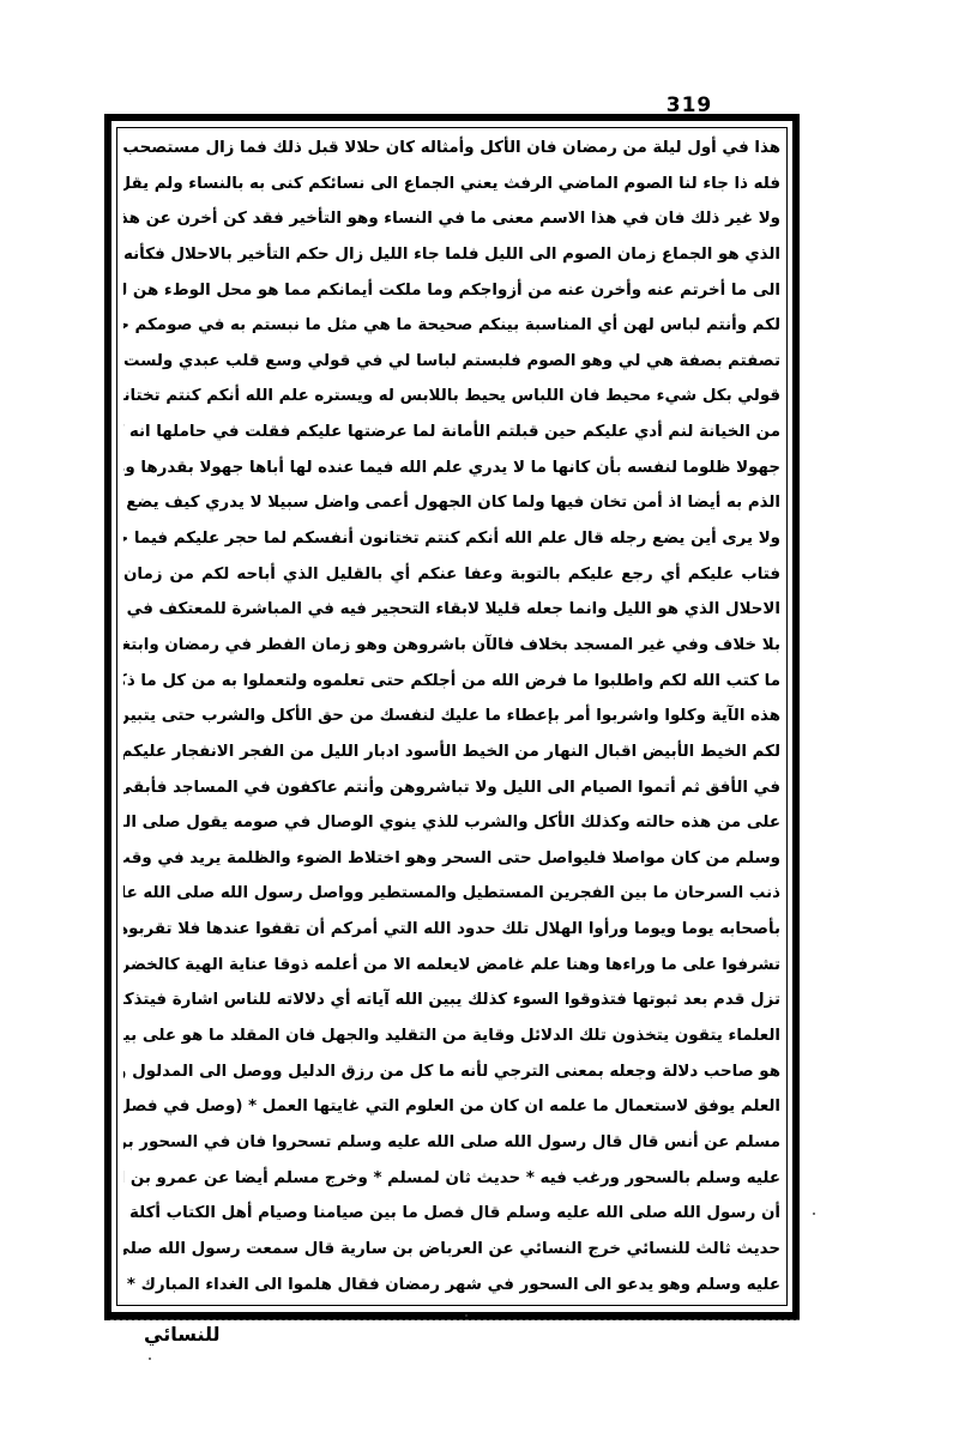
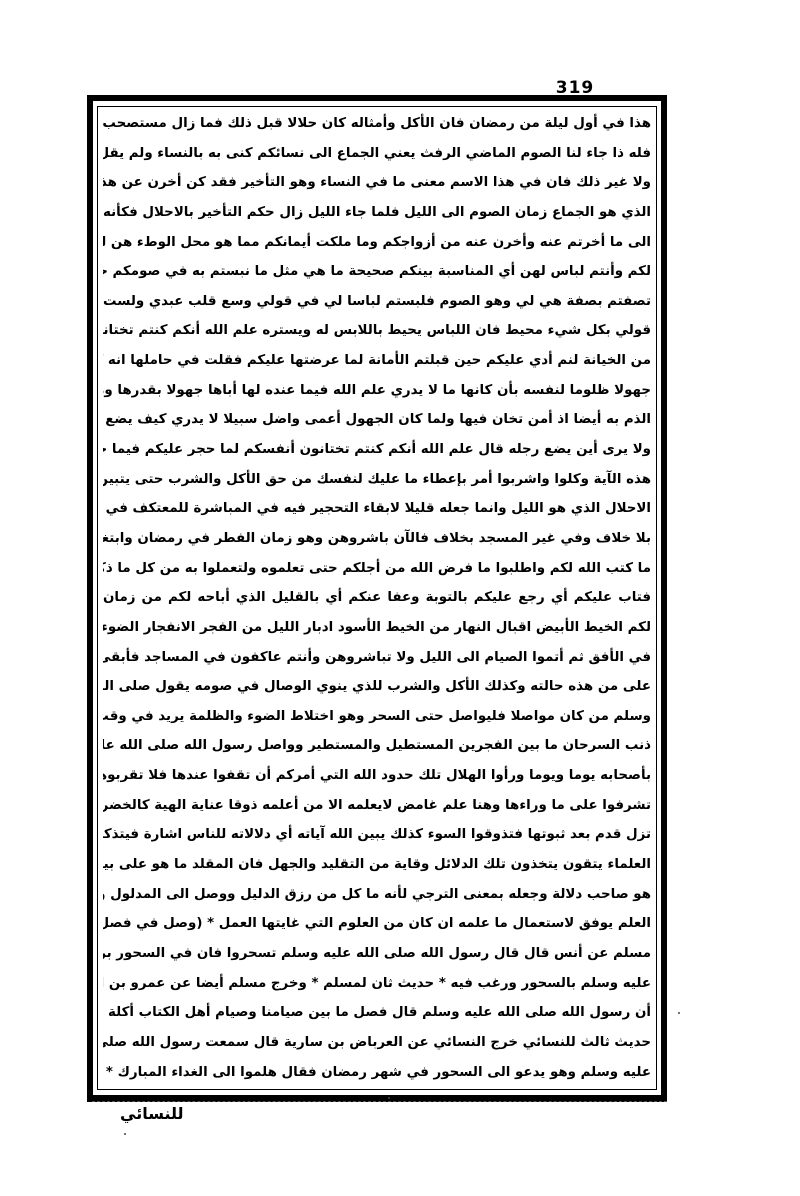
  319
  هذا في أول ليلة من رمضان فان الأكل وأمثاله كان حلالا قبل ذلك فما زال مستصحب
  فله ذا جاء لنا الصوم الماضي الرفث يعني الجماع الى نسائكم كنى به بالنساء ولم يقل
  ولا غير ذلك فان في هذا الاسم معنى ما في النساء وهو التأخير فقد كن أخرن عن هذ
  الذي هو الجماع زمان الصوم الى الليل فلما جاء الليل زال حكم التأخير بالاحلال فكأنه
  الى ما أخرتم عنه وأخرن عنه من أزواجكم وما ملكت أيمانكم مما هو محل الوطء هن ل
  لكم وأنتم لباس لهن أي المناسبة بينكم صحيحة ما هي مثل ما نبستم به في صومكم ح
  تصفتم بصفة هي لي وهو الصوم فلبستم لباسا لي في قولي وسع قلب عبدي ولست
  قولي بكل شيء محيط فان اللباس يحيط باللابس له ويستره علم الله أنكم كنتم تختان
  من الخيانة لنم أدي عليكم حين قبلتم الأمانة لما عرضتها عليكم فقلت في حاملها انه
  جهولا ظلوما لنفسه بأن كانها ما لا يدري علم الله فيما عنده لها أباها جهولا بقدرها و
  الذم به أيضا اذ أمن تخان فيها ولما كان الجهول أعمى واضل سبيلا لا يدري كيف يضع
  ولا يرى أين يضع رجله قال علم الله أنكم كنتم تختانون أنفسكم لما حجر عليكم فيما ح
- فتاب عليكم أي رجع عليكم بالتوبة وعفا عنكم أي بالقليل الذي أباحه لكم من زمان
+ هذه الآية وكلوا واشربوا أمر بإعطاء ما عليك لنفسك من حق الأكل والشرب حتى يتبين
  الاحلال الذي هو الليل وانما جعله قليلا لابقاء التحجير فيه في المباشرة للمعتكف في
  بلا خلاف وفي غير المسجد بخلاف فالآن باشروهن وهو زمان الفطر في رمضان وابتغ
  ما كتب الله لكم واطلبوا ما فرض الله من أجلكم حتى تعلموه ولتعملوا به من كل ما ذ
- هذه الآية وكلوا واشربوا أمر بإعطاء ما عليك لنفسك من حق الأكل والشرب حتى يتبين
+ فتاب عليكم أي رجع عليكم بالتوبة وعفا عنكم أي بالقليل الذي أباحه لكم من زمان
- لكم الخيط الأبيض اقبال النهار من الخيط الأسود ادبار الليل من الفجر الانفجار عليكم
+ لكم الخيط الأبيض اقبال النهار من الخيط الأسود ادبار الليل من الفجر الانفجار الضوء
  في الأفق ثم أتموا الصيام الى الليل ولا تباشروهن وأنتم عاكفون في المساجد فأبقى
  على من هذه حالته وكذلك الأكل والشرب للذي ينوي الوصال في صومه يقول صلى ال
  وسلم من كان مواصلا فليواصل حتى السحر وهو اختلاط الضوء والظلمة يريد في وقت
  ذنب السرحان ما بين الفجرين المستطيل والمستطير وواصل رسول الله صلى الله عل
  بأصحابه يوما ويوما ورأوا الهلال تلك حدود الله التي أمركم أن تقفوا عندها فلا تقربوه
  تشرفوا على ما وراءها وهنا علم غامض لايعلمه الا من أعلمه ذوقا عناية الهية كالخضر
  تزل قدم بعد ثبوتها فتذوقوا السوء كذلك يبين الله آياته أي دلالاته للناس اشارة فيتذك
  العلماء يتقون يتخذون تلك الدلائل وقاية من التقليد والجهل فان المقلد ما هو على بي
  هو صاحب دلالة وجعله بمعنى الترجي لأنه ما كل من رزق الدليل ووصل الى المدلول
  العلم يوفق لاستعمال ما علمه ان كان من العلوم التي غايتها العمل * (وصل في فصل
  مسلم عن أنس قال قال رسول الله صلى الله عليه وسلم تسحروا فان في السحور بر
  عليه وسلم بالسحور ورغب فيه * حديث ثان لمسلم * وخرج مسلم أيضا عن عمرو بن
  أن رسول الله صلى الله عليه وسلم قال فصل ما بين صيامنا وصيام أهل الكتاب أكلة
  حديث ثالث للنسائي خرج النسائي عن العرباض بن سارية قال سمعت رسول الله صل
  عليه وسلم وهو يدعو الى السحور في شهر رمضان فقال هلموا الى الغداء المبارك *
  للنسائي
